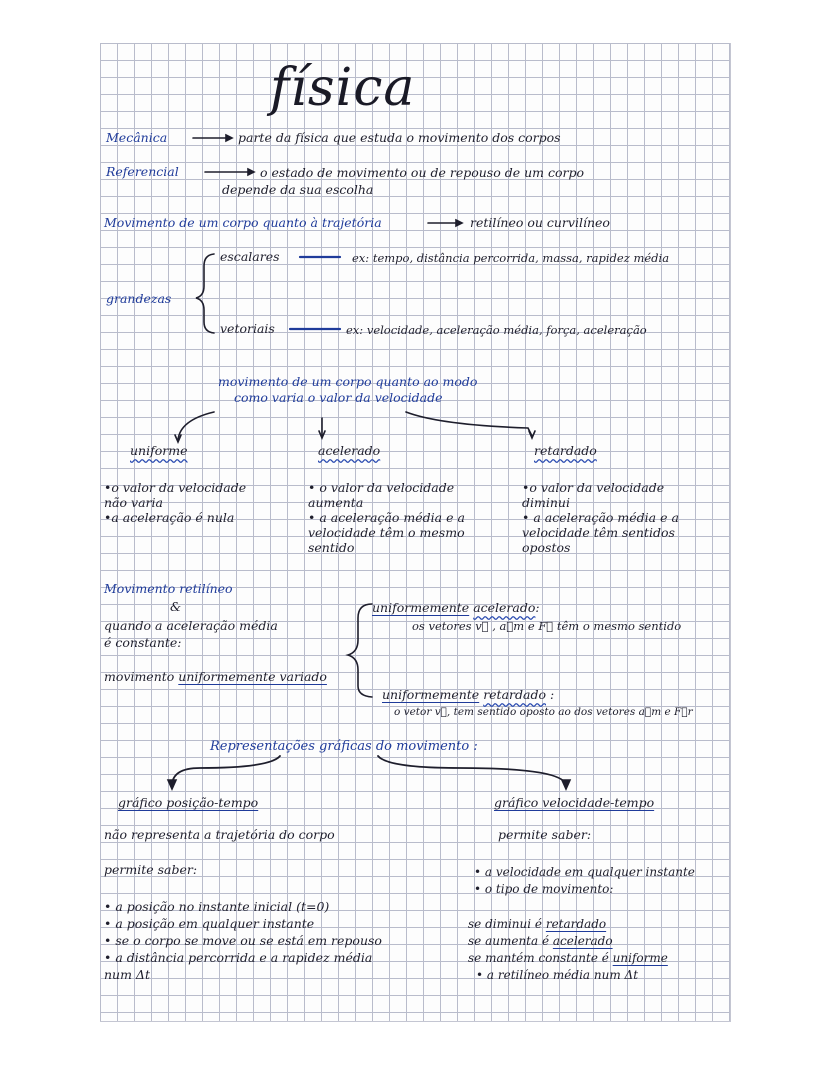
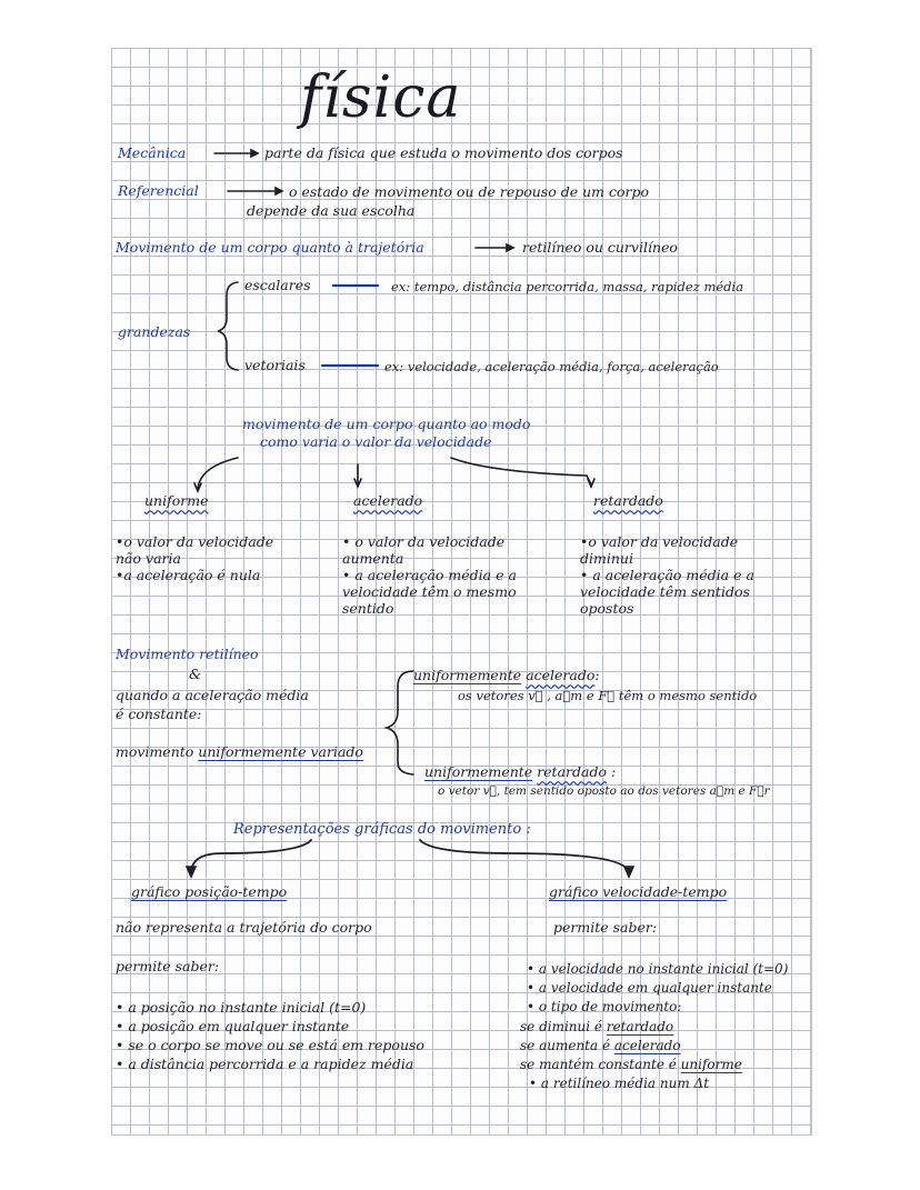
  física
  Mecânica
  parte da física que estuda o movimento dos corpos
  Referencial
  o estado de movimento ou de repouso de um corpo
  depende da sua escolha
  Movimento de um corpo quanto à trajetória
  retilíneo ou curvilíneo
  grandezas
  escalares
  ex: tempo, distância percorrida, massa, rapidez média
  vetoriais
  ex: velocidade, aceleração média, força, aceleração
  movimento de um corpo quanto ao modo
  como varia o valor da velocidade
  uniforme
  acelerado
  retardado
  •o valor da velocidade
  não varia
  •a aceleração é nula
  • o valor da velocidade
  aumenta
  • a aceleração média e a
  velocidade têm o mesmo
  sentido
  •o valor da velocidade
  diminui
  • a aceleração média e a
  velocidade têm sentidos
  opostos
  Movimento retilíneo
  &
  quando a aceleração média
  é constante:
  movimento uniformemente variado
  uniformemente acelerado:
  os vetores v⃗ , a⃗m e F⃗ têm o mesmo sentido
  uniformemente retardado :
  o vetor v⃗, tem sentido oposto ao dos vetores a⃗m e F⃗r
  Representações gráficas do movimento :
  gráfico posição-tempo
  não representa a trajetória do corpo
  permite saber:
  • a posição no instante inicial (t=0)
  • a posição em qualquer instante
  • se o corpo se move ou se está em repouso
  • a distância percorrida e a rapidez média
- num Δt
  gráfico velocidade-tempo
  permite saber:
+ • a velocidade no instante inicial (t=0)
  • a velocidade em qualquer instante
  • o tipo de movimento:
  se diminui é retardado
  se aumenta é acelerado
  se mantém constante é uniforme
  • a retilíneo média num Δt
